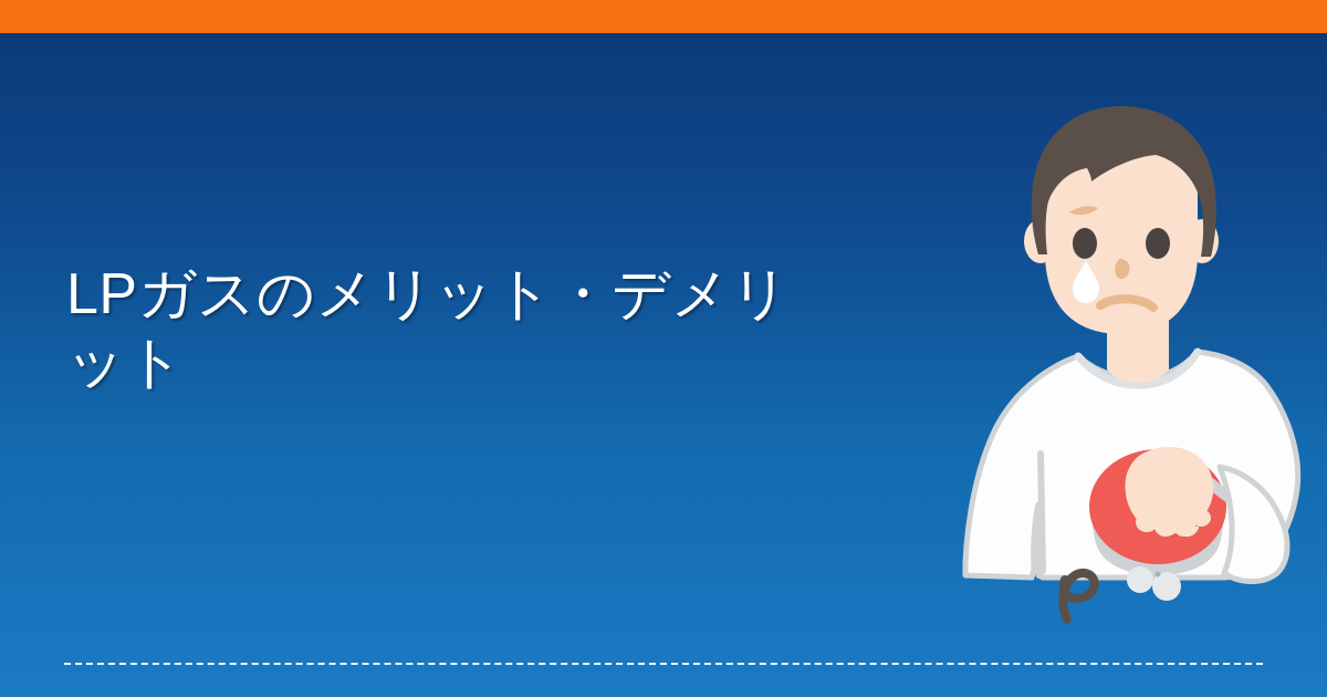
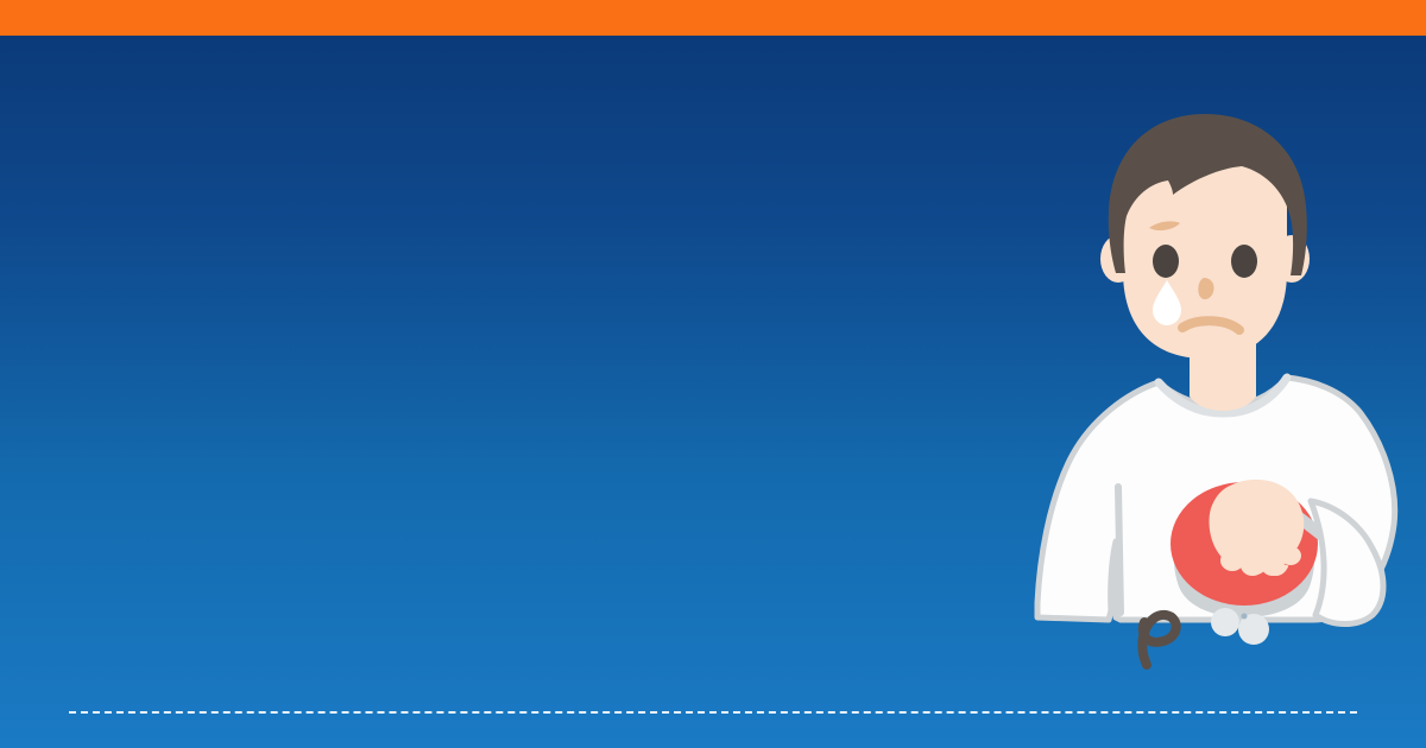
- LPガスのメリット・デメリット
